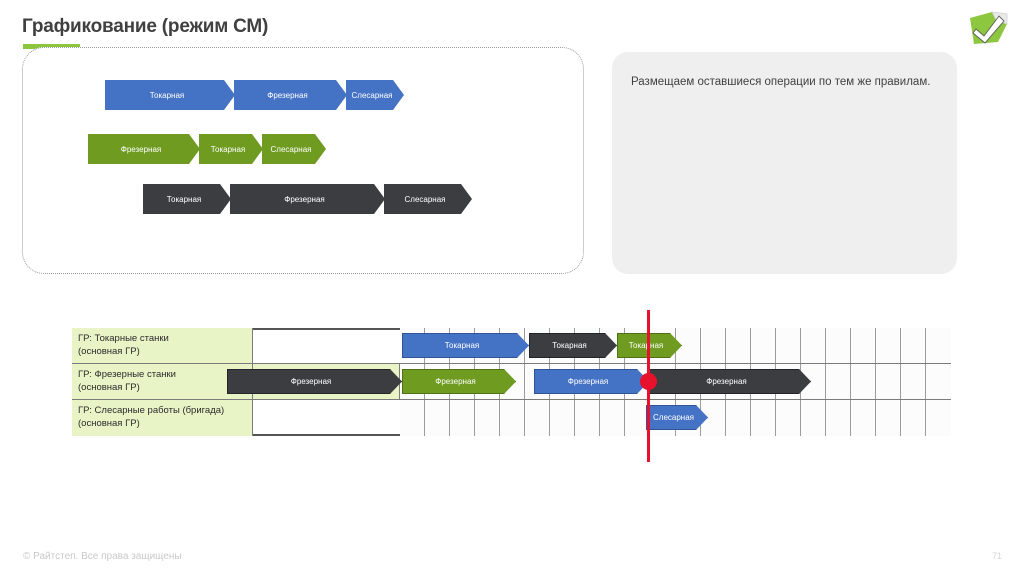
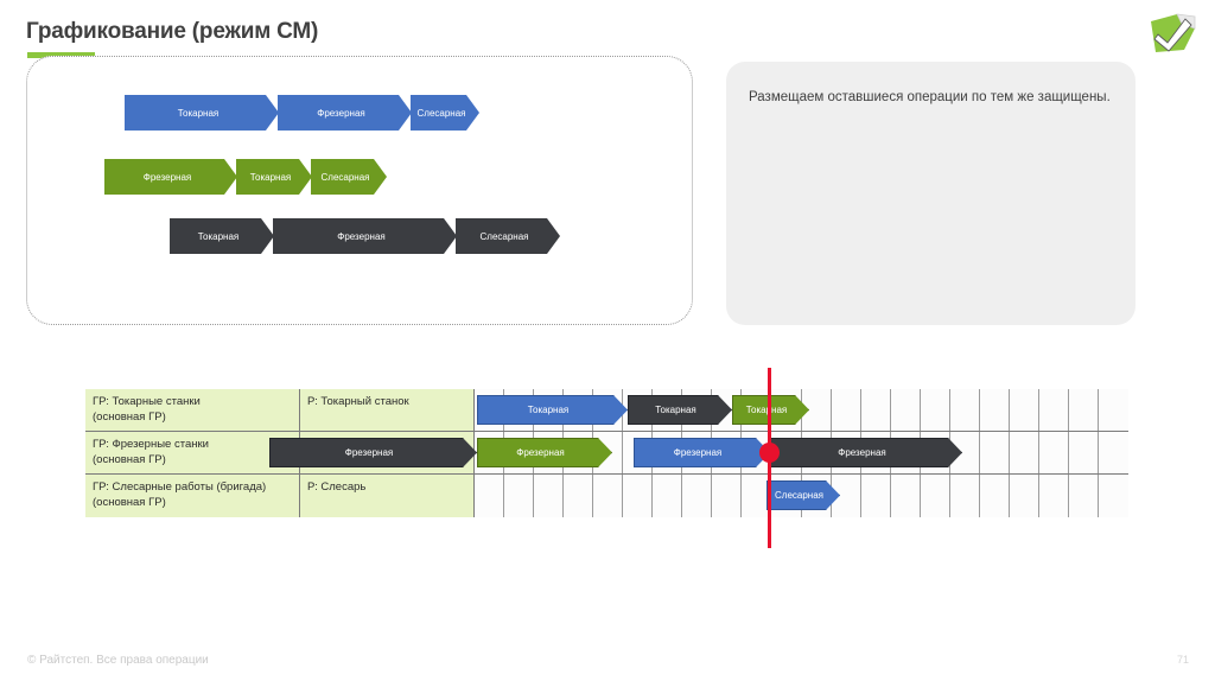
  Графикование (режим СМ)
  Токарная
  Фрезерная
  Слесарная
  Фрезерная
  Токарная
  Слесарная
  Токарная
  Фрезерная
  Слесарная
- Размещаем оставшиеся операции по тем же правилам.
+ Размещаем оставшиеся операции по тем же защищены.
  ГР: Токарные станки
  (основная ГР)
+ Р: Токарный станок
  Токарная
  Токарная
  Токаная
  ГР: Фрезерные станки
  (основная ГР)
  Фрезерная
  Фрезерная
  Фрезерная
  Фрезерная
  ГР: Слесарные работы (бригада)
  (основная ГР)
+ Р: Слесарь
  Слесарная
- © Райтстеп. Все права защищены
+ © Райтстеп. Все права операции
  71
